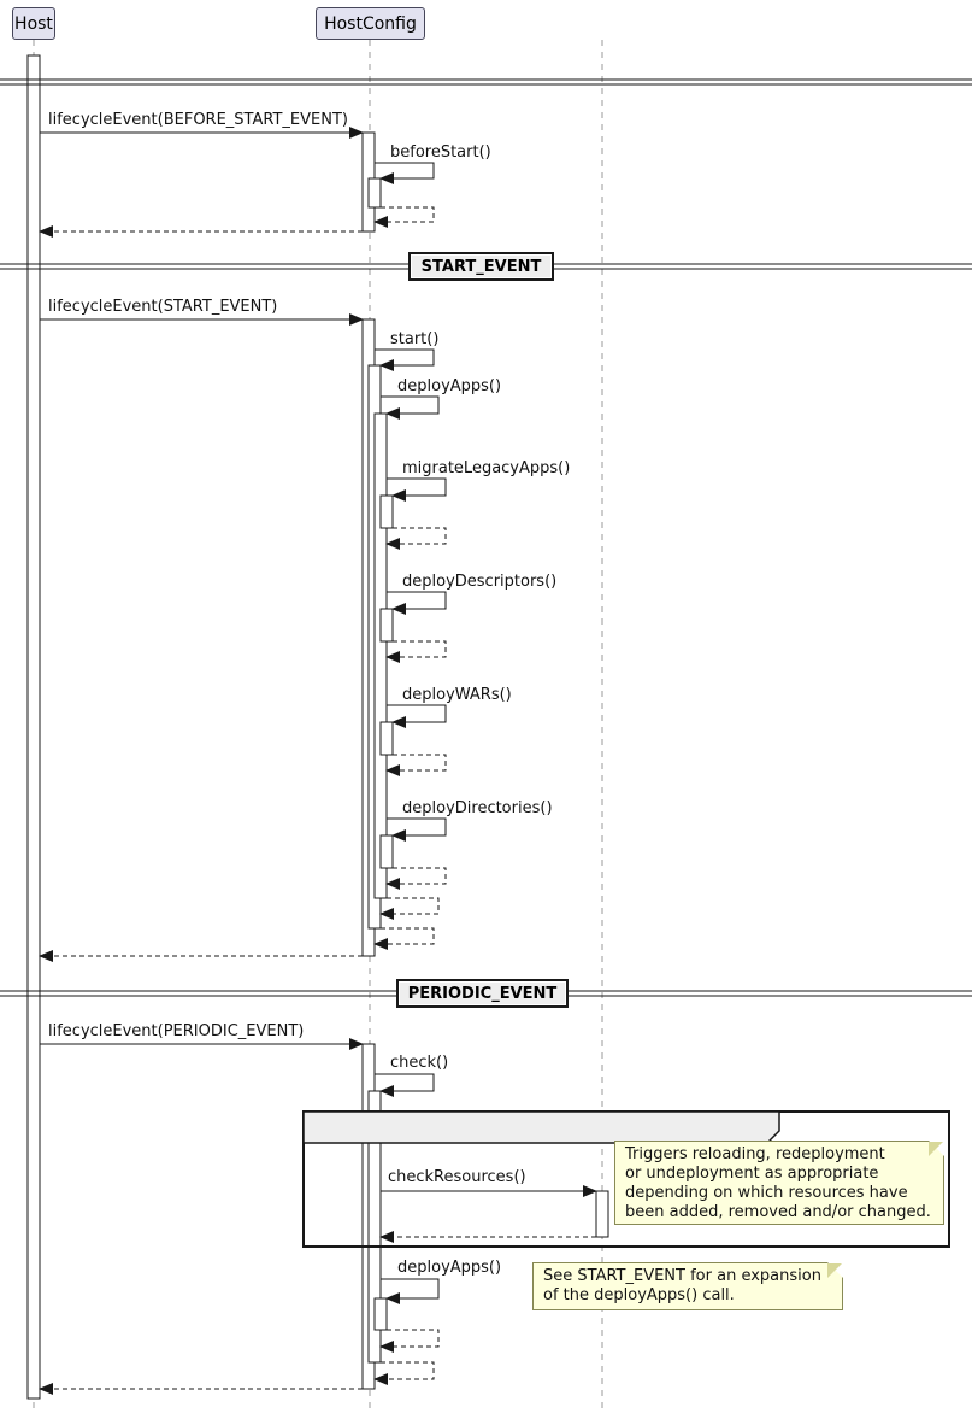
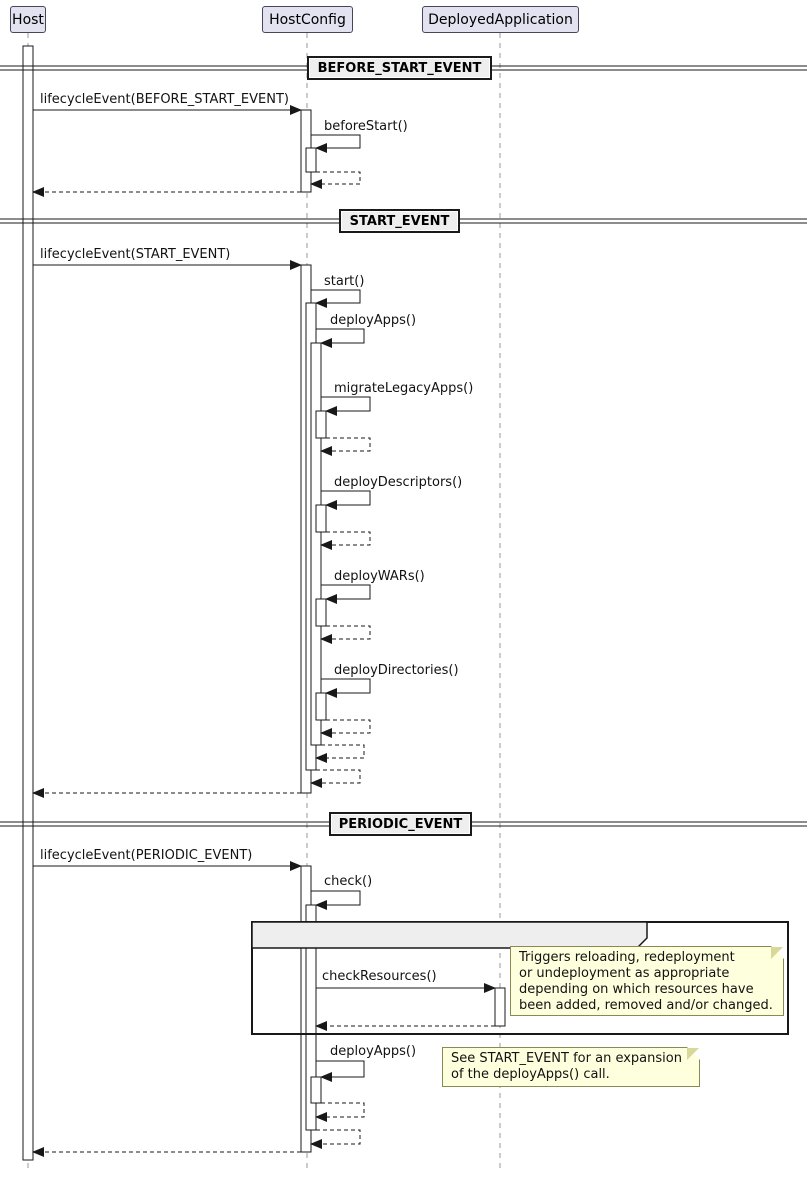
  Host
  HostConfig
+ DeployedApplication
+ BEFORE_START_EVENT
  START_EVENT
  PERIODIC_EVENT
  lifecycleEvent(BEFORE_START_EVENT)
  beforeStart()
  lifecycleEvent(START_EVENT)
  start()
  deployApps()
  migrateLegacyApps()
  deployDescriptors()
  deployWARs()
  deployDirectories()
  lifecycleEvent(PERIODIC_EVENT)
  check()
  checkResources()
  deployApps()
  Triggers reloading, redeployment
  or undeployment as appropriate
  depending on which resources have
  been added, removed and/or changed.
  See START_EVENT for an expansion
  of the deployApps() call.
